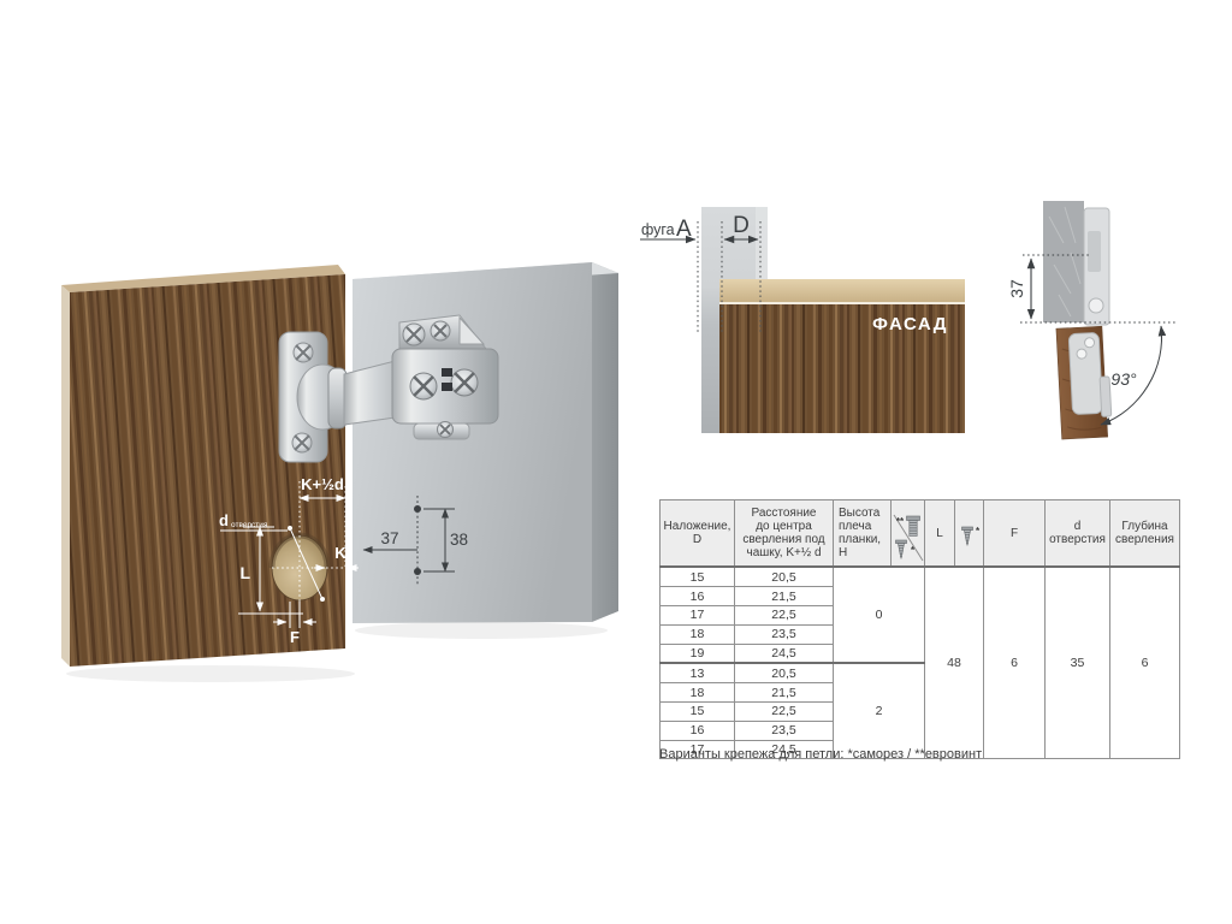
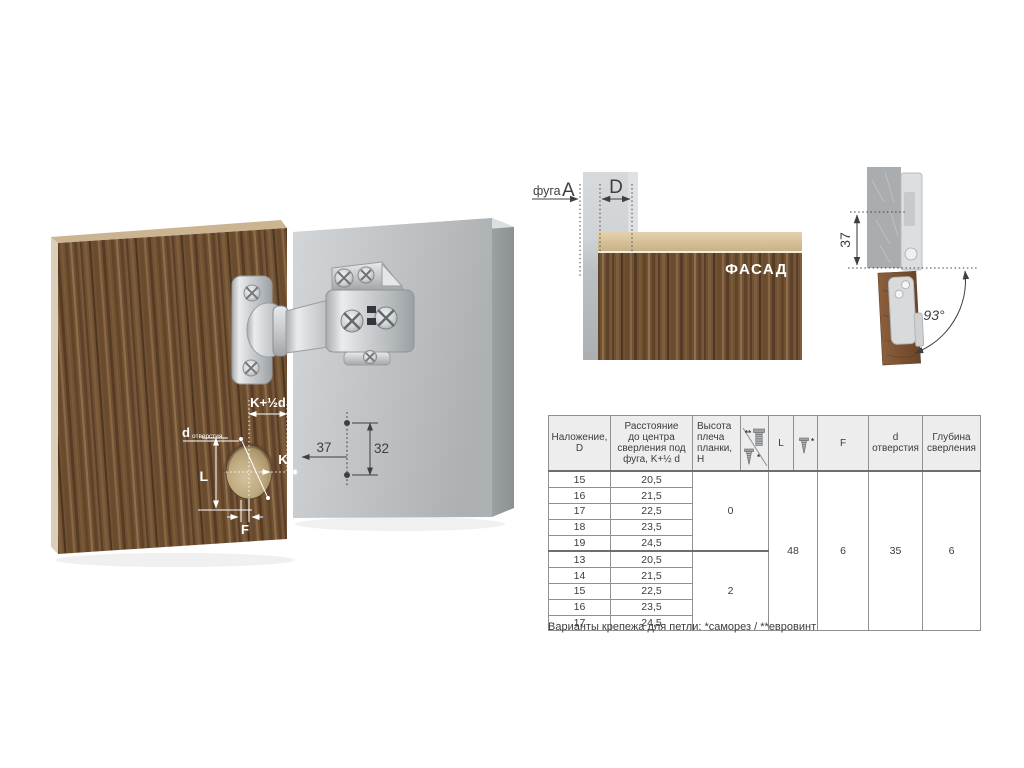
  K+½d
  d
  L
  K
  F
  37
- 38
+ 32
  фуга
  A
  D
  ФАСАД
  93°
- Наложение, D	Расстояние до центра сверления под чашку, K+½ d	Высота плеча планки, H	** *	L	*	F	d отверстия	Глубина сверления
+ Наложение, D	Расстояние до центра сверления под фуга, K+½ d	Высота плеча планки, H	** *	L	*	F	d отверстия	Глубина сверления
  15	20,5	0	48	6	35	6
  16	21,5
  17	22,5
  18	23,5
  19	24,5
  13	20,5	2
- 18	21,5
+ 14	21,5
  15	22,5
  16	23,5
  17	24,5
  Варианты крепежа для петли: *саморез / **евровинт
